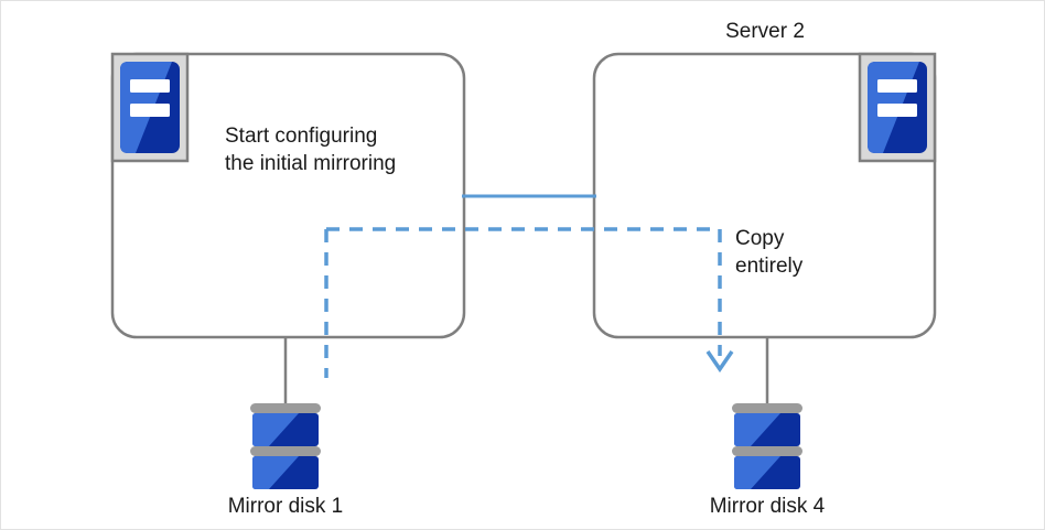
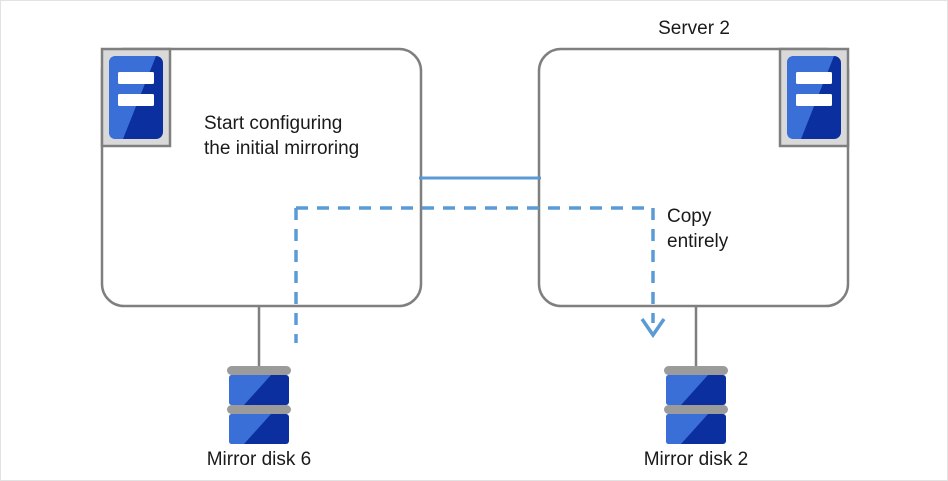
  Server 2
  Start configuring
  the initial mirroring
  Copy
  entirely
- Mirror disk 1
+ Mirror disk 6
- Mirror disk 4
+ Mirror disk 2
